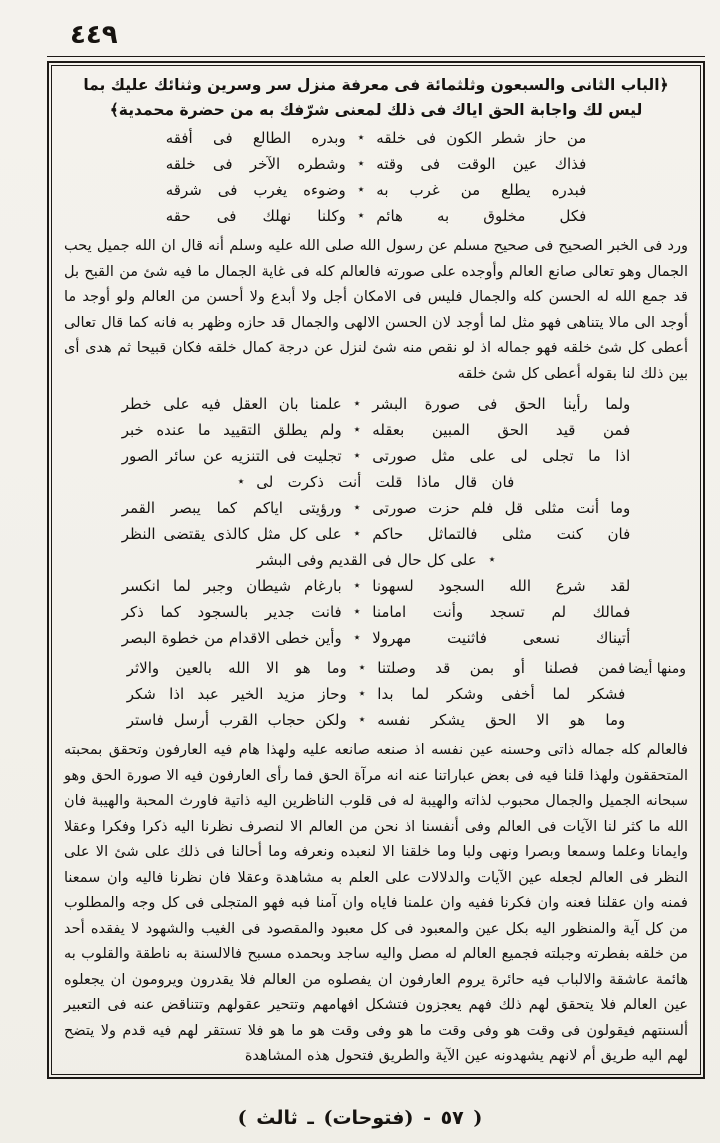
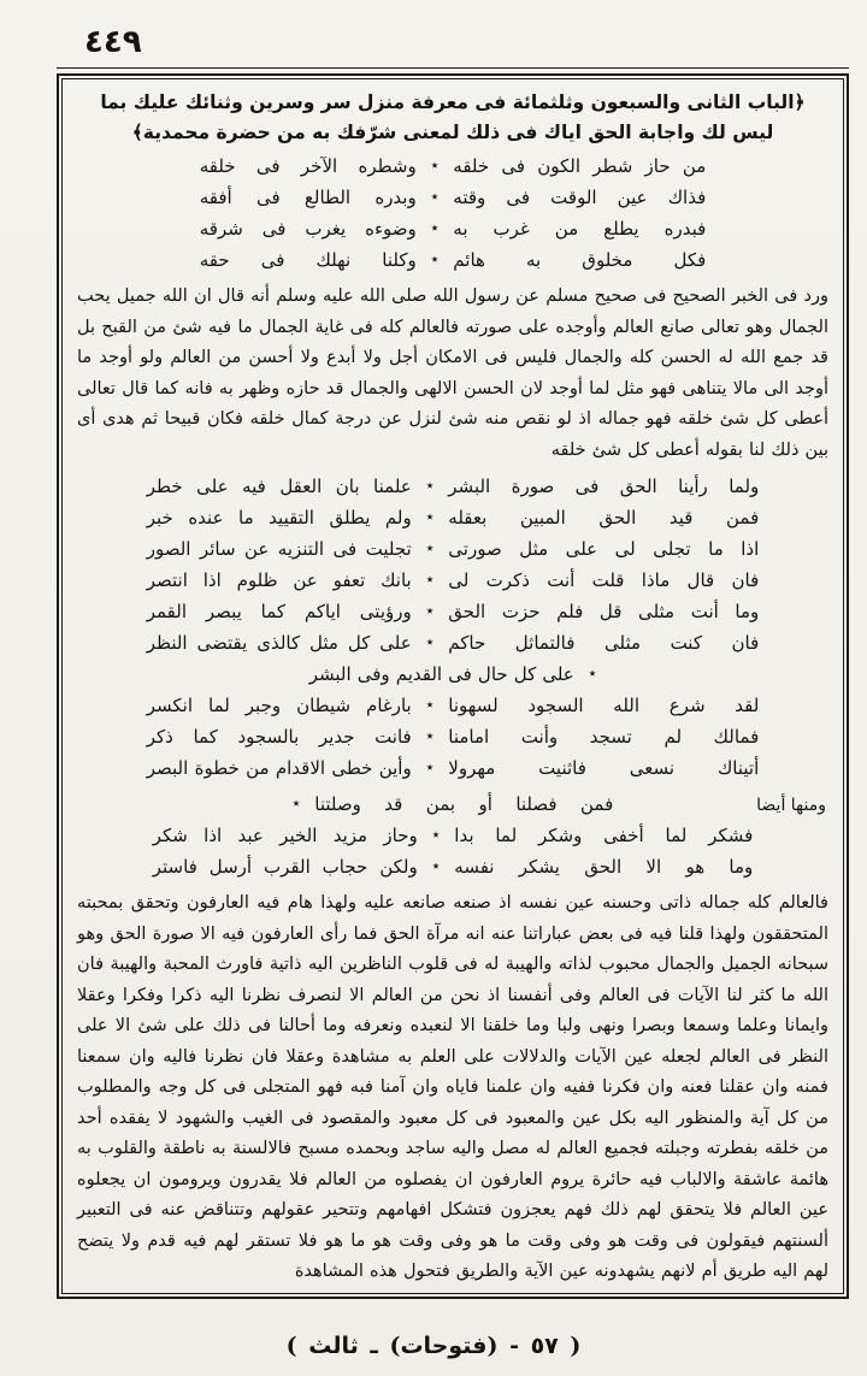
  ٤٤٩
  ﴿الباب الثانى والسبعون وثلثمائة فى معرفة منزل سر وسرين وثنائك عليك بما ليس لك واجابة الحق اياك فى ذلك لمعنى شرّفك به من حضرة محمدية﴾
  من حاز شطر الكون فى خلقه
  ٭
- وبدره الطالع فى أفقه
+ وشطره الآخر فى خلقه
  فذاك عين الوقت فى وقته
  ٭
- وشطره الآخر فى خلقه
+ وبدره الطالع فى أفقه
  فبدره يطلع من غرب به
  ٭
  وضوءه يغرب فى شرقه
  فكل مخلوق به هائم
  ٭
  وكلنا نهلك فى حقه
  ورد فى الخبر الصحيح فى صحيح مسلم عن رسول الله صلى الله عليه وسلم أنه قال ان الله جميل يحب الجمال وهو تعالى صانع العالم وأوجده على صورته فالعالم كله فى غاية الجمال ما فيه شئ من القبح بل قد جمع الله له الحسن كله والجمال فليس فى الامكان أجل ولا أبدع ولا أحسن من العالم ولو أوجد ما أوجد الى مالا يتناهى فهو مثل لما أوجد لان الحسن الالهى والجمال قد حازه وظهر به فانه كما قال تعالى أعطى كل شئ خلقه فهو جماله اذ لو نقص منه شئ لنزل عن درجة كمال خلقه فكان قبيحا ثم هدى أى بين ذلك لنا بقوله أعطى كل شئ خلقه
  ولما رأينا الحق فى صورة البشر
  ٭
  علمنا بان العقل فيه على خطر
  فمن قيد الحق المبين بعقله
  ٭
  ولم يطلق التقييد ما عنده خبر
  اذا ما تجلى لى على مثل صورتى
  ٭
  تجليت فى التنزيه عن سائر الصور
  فان قال ماذا قلت أنت ذكرت لى
  ٭
+ بانك تعفو عن ظلوم اذا انتصر
- وما أنت مثلى قل فلم حزت صورتى
+ وما أنت مثلى قل فلم حزت الحق
  ٭
  ورؤيتى اياكم كما يبصر القمر
  فان كنت مثلى فالتماثل حاكم
  ٭
  على كل مثل كالذى يقتضى النظر
  ٭
  على كل حال فى القديم وفى البشر
  لقد شرع الله السجود لسهونا
  ٭
  بارغام شيطان وجبر لما انكسر
  فمالك لم تسجد وأنت امامنا
  ٭
  فانت جدير بالسجود كما ذكر
  أتيناك نسعى فاثنيت مهرولا
  ٭
  وأين خطى الاقدام من خطوة البصر
  ومنها أيضا
  فمن فصلنا أو بمن قد وصلتنا
  ٭
- وما هو الا الله بالعين والاثر
  فشكر لما أخفى وشكر لما بدا
  ٭
  وحاز مزيد الخير عبد اذا شكر
  وما هو الا الحق يشكر نفسه
  ٭
  ولكن حجاب القرب أرسل فاستر
  فالعالم كله جماله ذاتى وحسنه عين نفسه اذ صنعه صانعه عليه ولهذا هام فيه العارفون وتحقق بمحبته المتحققون ولهذا قلنا فيه فى بعض عباراتنا عنه انه مرآة الحق فما رأى العارفون فيه الا صورة الحق وهو سبحانه الجميل والجمال محبوب لذاته والهيبة له فى قلوب الناظرين اليه ذاتية فاورث المحبة والهيبة فان الله ما كثر لنا الآيات فى العالم وفى أنفسنا اذ نحن من العالم الا لنصرف نظرنا اليه ذكرا وفكرا وعقلا وايمانا وعلما وسمعا وبصرا ونهى ولبا وما خلقنا الا لنعبده ونعرفه وما أحالنا فى ذلك على شئ الا على النظر فى العالم لجعله عين الآيات والدلالات على العلم به مشاهدة وعقلا فان نظرنا فاليه وان سمعنا فمنه وان عقلنا فعنه وان فكرنا ففيه وان علمنا فاياه وان آمنا فبه فهو المتجلى فى كل وجه والمطلوب من كل آية والمنظور اليه بكل عين والمعبود فى كل معبود والمقصود فى الغيب والشهود لا يفقده أحد من خلقه بفطرته وجبلته فجميع العالم له مصل واليه ساجد وبحمده مسبح فالالسنة به ناطقة والقلوب به هائمة عاشقة والالباب فيه حائرة يروم العارفون ان يفصلوه من العالم فلا يقدرون ويرومون ان يجعلوه عين العالم فلا يتحقق لهم ذلك فهم يعجزون فتشكل افهامهم وتتحير عقولهم وتتناقض عنه فى التعبير ألسنتهم فيقولون فى وقت هو وفى وقت ما هو وفى وقت هو ما هو فلا تستقر لهم فيه قدم ولا يتضح لهم اليه طريق أم لانهم يشهدونه عين الآية والطريق فتحول هذه المشاهدة
  ( ٥٧ - (فتوحات) ـ ثالث )
